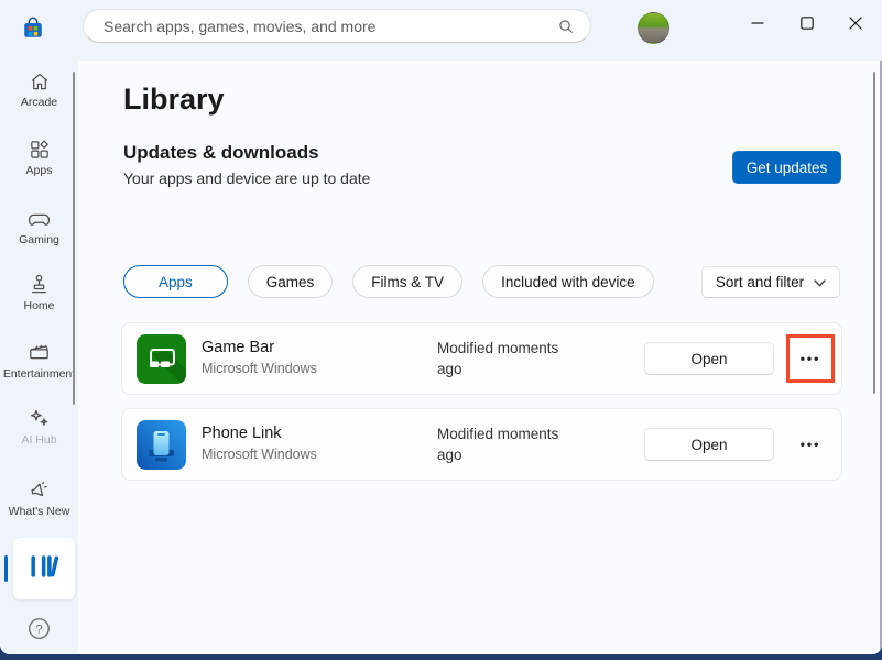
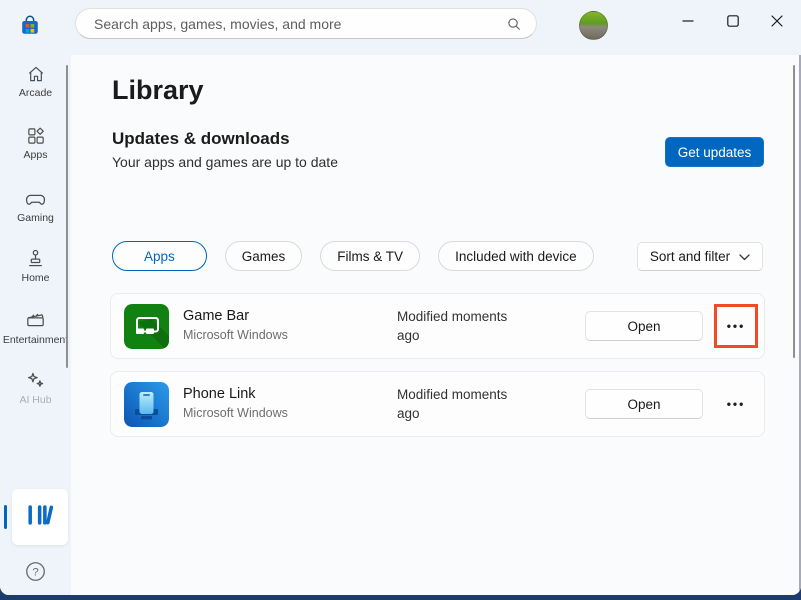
  Search apps, games, movies, and more
  Arcade
  Apps
  Gaming
  Home
  Entertainmen
  AI Hub
- What's New
  ?
  Library
  Updates & downloads
- Your apps and device are up to date
+ Your apps and games are up to date
  Get updates
  Apps
  Games
  Films & TV
  Included with device
  Sort and filter
  Game Bar
  Microsoft Windows
  Modified moments ago
  Open
  •••
  Phone Link
  Microsoft Windows
  Modified moments ago
  Open
  •••
